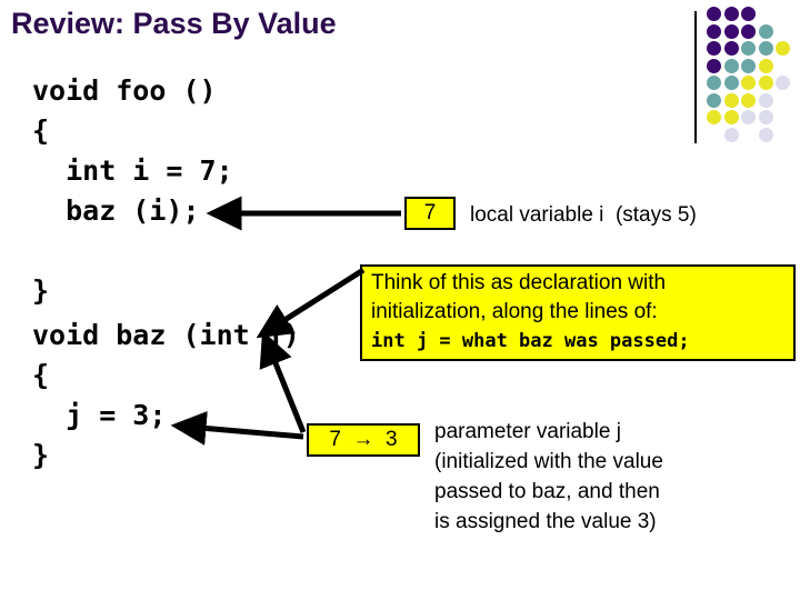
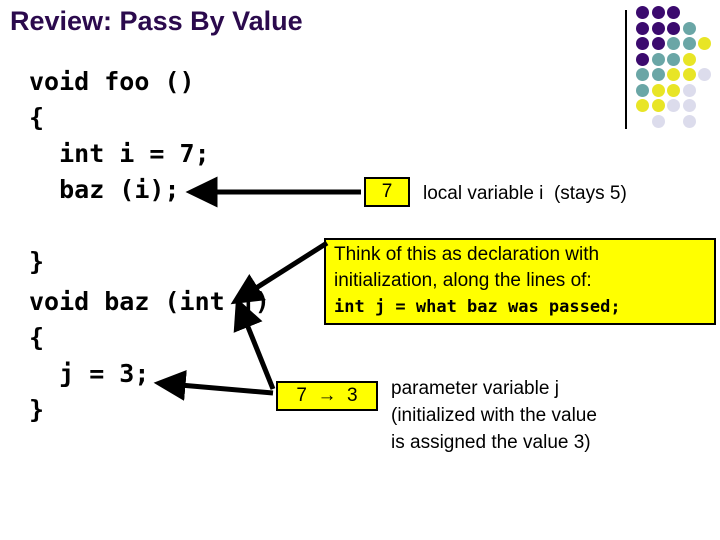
  Review: Pass By Value
  void foo ()
  {
  int i = 7;
  baz (i);
  }
  void baz (int j)
  {
  j = 3;
  }
  7
  local variable i (stays 5)
  Think of this as declaration with
  initialization, along the lines of:
  int j = what baz was passed;
  7 → 3
  parameter variable j
  (initialized with the value
- passed to baz, and then
  is assigned the value 3)
